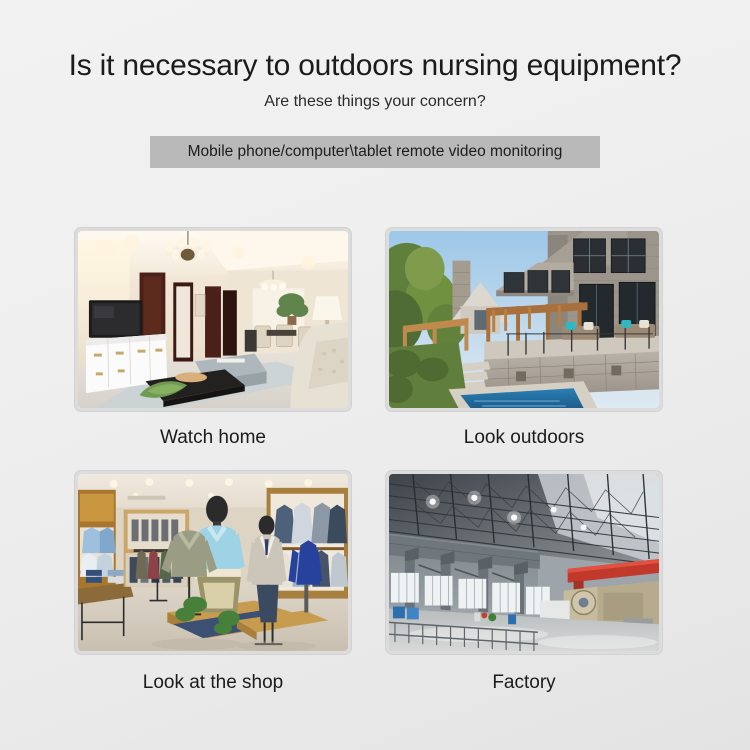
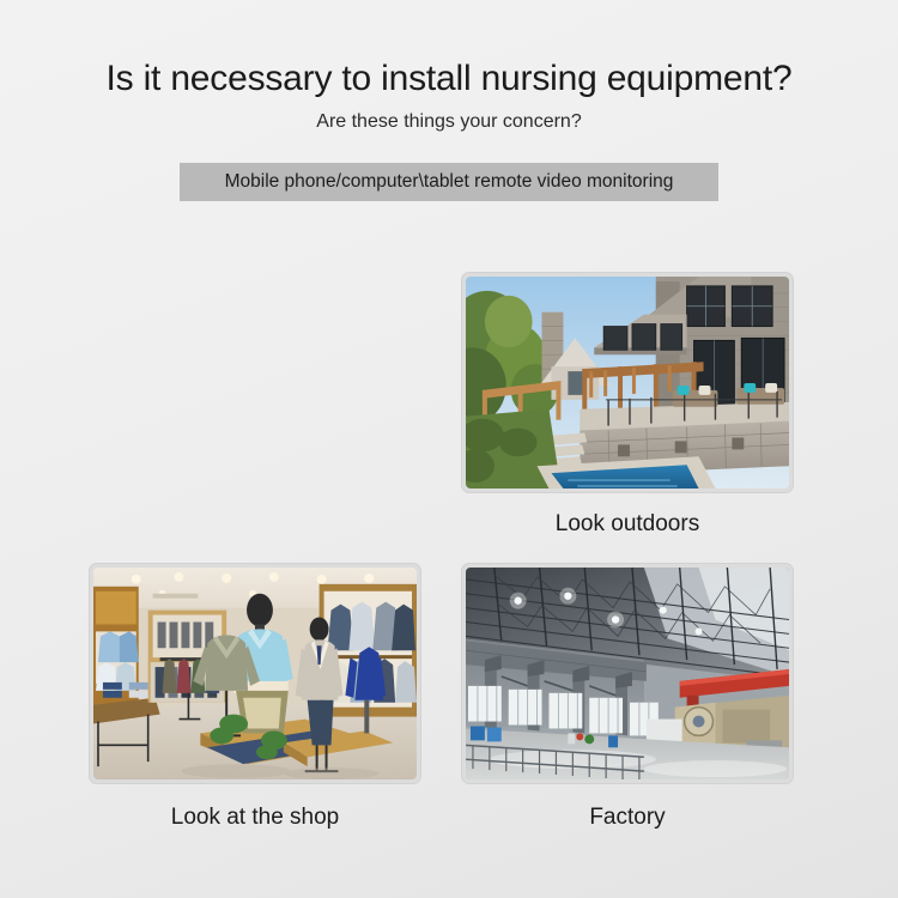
- Is it necessary to outdoors nursing equipment?
+ Is it necessary to install nursing equipment?
  Are these things your concern?
  Mobile phone/computer\tablet remote video monitoring
- Watch home
  Look outdoors
  Look at the shop
  Factory
